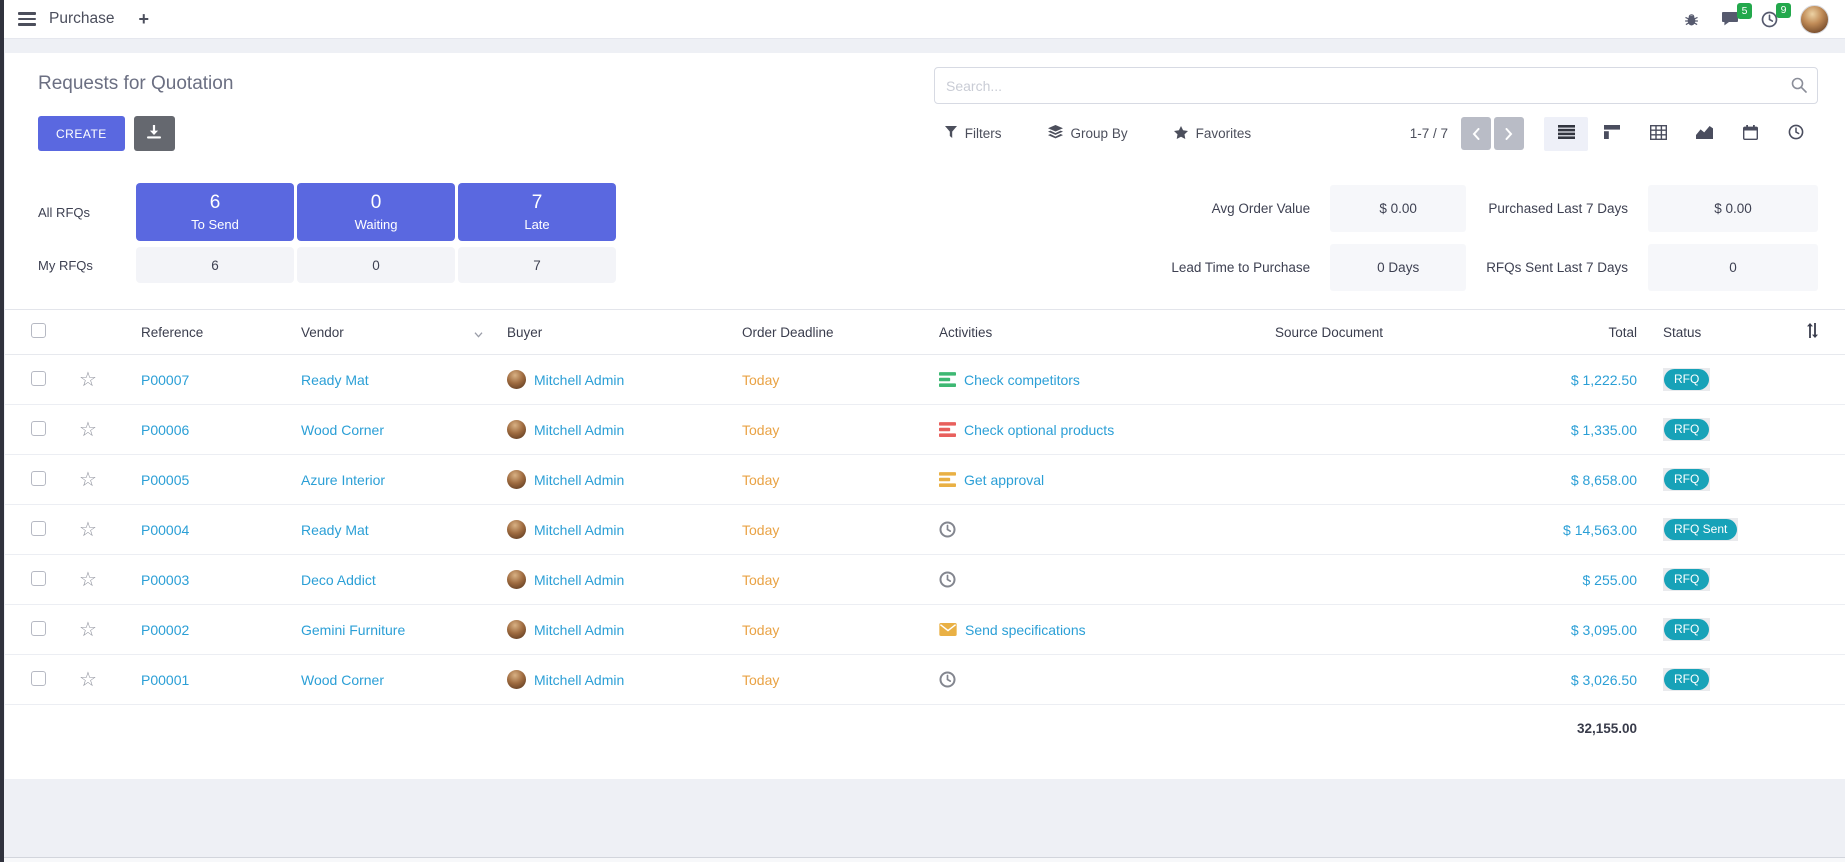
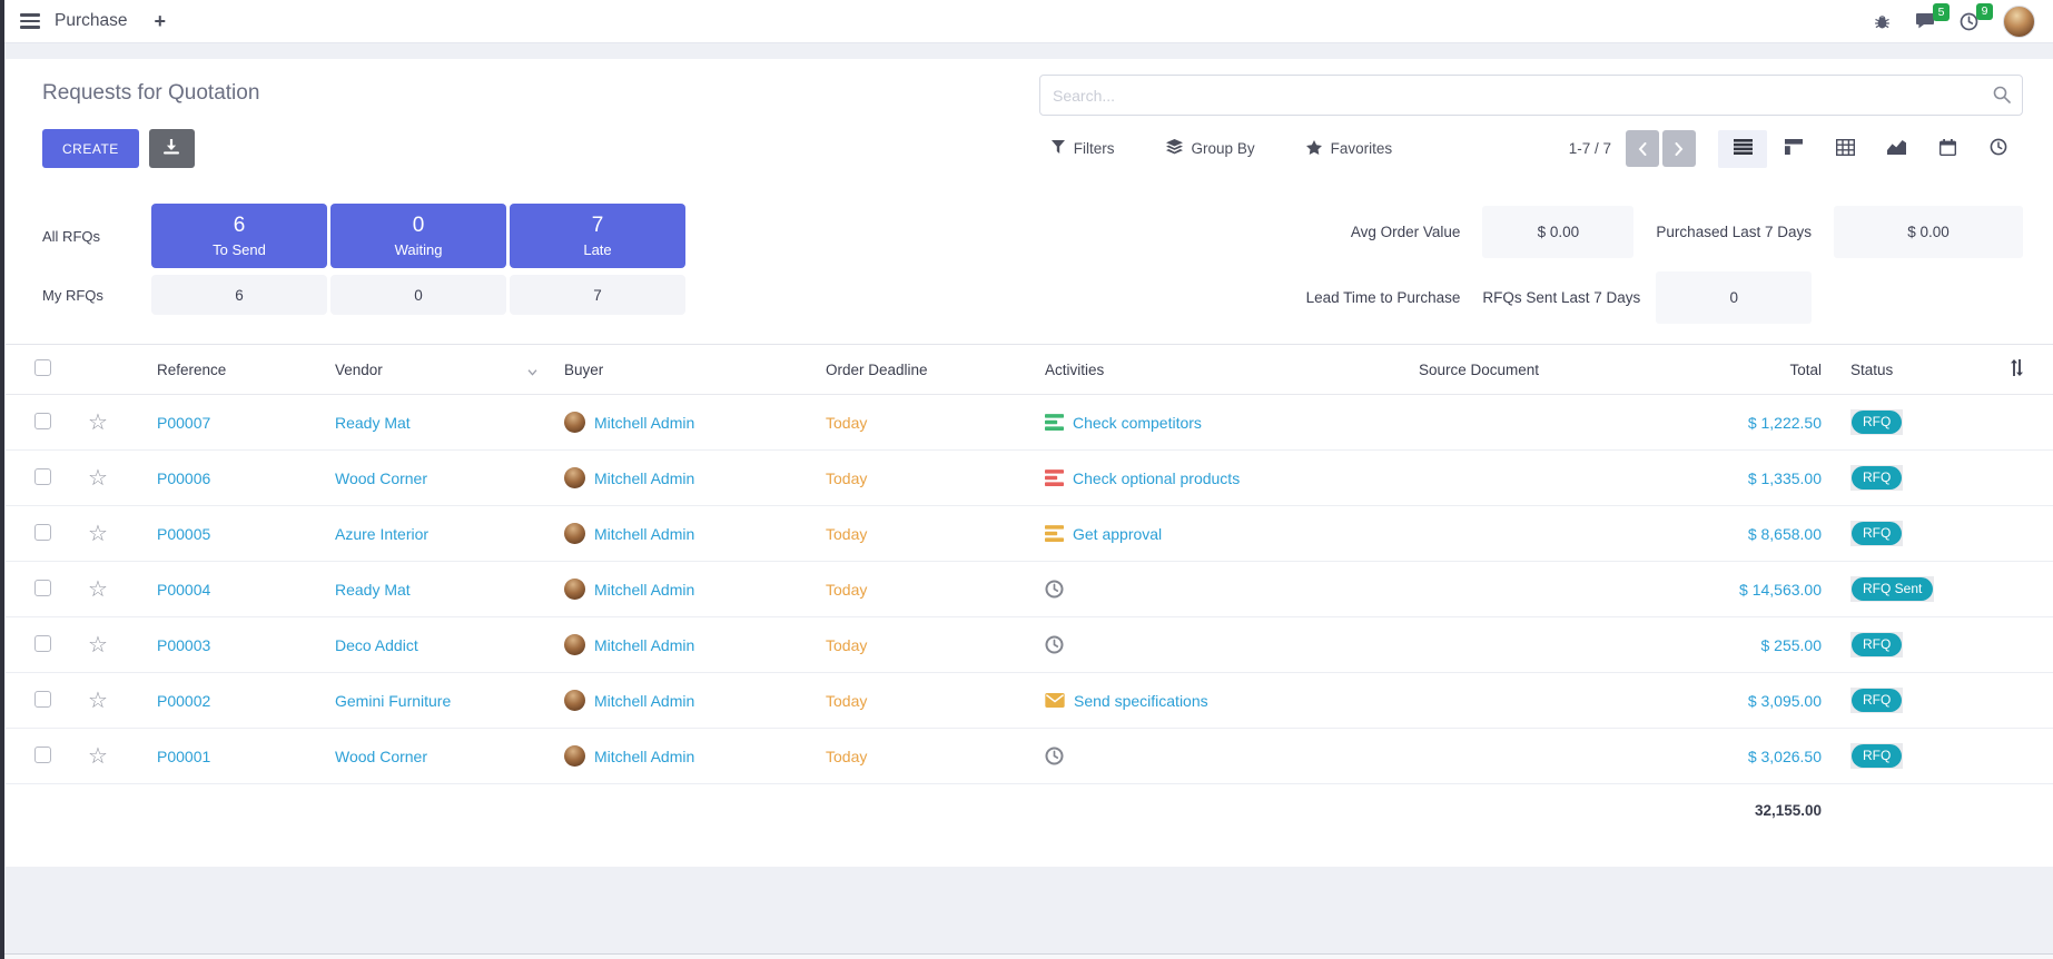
  Purchase
  +
  5
  9
  Requests for Quotation
  Search...
  CREATE
  Filters
  Group By
  Favorites
  1-7 / 7
  All RFQs
  6
  To Send
  0
  Waiting
  7
  Late
  My RFQs
  6
  0
  7
  Avg Order Value
  $ 0.00
  Purchased Last 7 Days
  $ 0.00
  Lead Time to Purchase
- 0 Days
  RFQs Sent Last 7 Days
  0
  Reference
  Vendor
  Buyer
  Order Deadline
  Activities
  Source Document
  Total
  Status
  ☆
  P00007
  Ready Mat
  Mitchell Admin
  Today
  Check competitors
  $ 1,222.50
  RFQ
  ☆
  P00006
  Wood Corner
  Mitchell Admin
  Today
  Check optional products
  $ 1,335.00
  RFQ
  ☆
  P00005
  Azure Interior
  Mitchell Admin
  Today
  Get approval
  $ 8,658.00
  RFQ
  ☆
  P00004
  Ready Mat
  Mitchell Admin
  Today
  $ 14,563.00
  RFQ Sent
  ☆
  P00003
  Deco Addict
  Mitchell Admin
  Today
  $ 255.00
  RFQ
  ☆
  P00002
  Gemini Furniture
  Mitchell Admin
  Today
  Send specifications
  $ 3,095.00
  RFQ
  ☆
  P00001
  Wood Corner
  Mitchell Admin
  Today
  $ 3,026.50
  RFQ
  32,155.00
